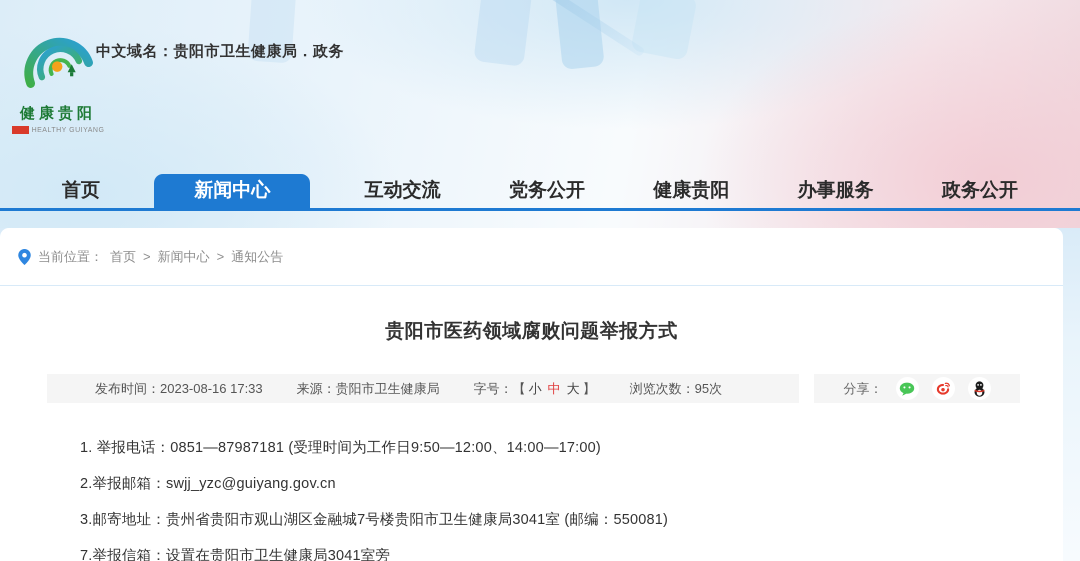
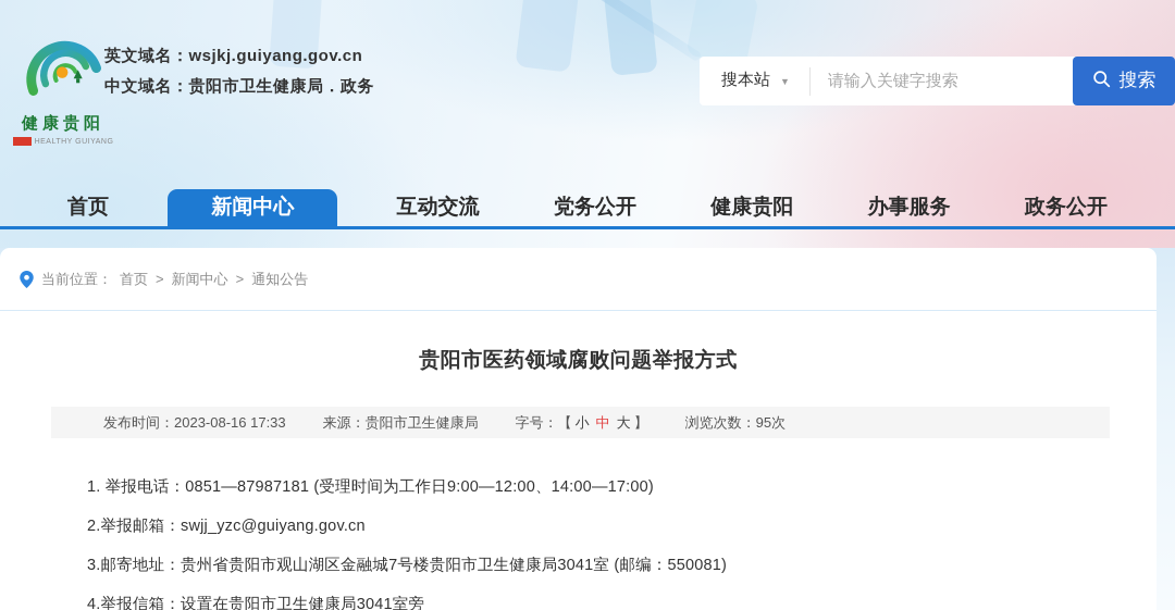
  健康贵阳
+ 英文域名：wsjkj.guiyang.gov.cn
  中文域名：贵阳市卫生健康局．政务
+ 搜本站
+ ▼
+ 请输入关键字搜索
+ 搜索
  首页
  新闻中心
  互动交流
  党务公开
  健康贵阳
  办事服务
  政务公开
  当前位置：
  首页
  >
  新闻中心
  >
  通知公告
  贵阳市医药领域腐败问题举报方式
  发布时间：2023-08-16 17:33
  来源：贵阳市卫生健康局
  字号：【
  小
  中
  大
  】
  浏览次数：95次
- 分享：
- 1. 举报电话：0851—87987181 (受理时间为工作日9:50—12:00、14:00—17:00)
+ 1. 举报电话：0851—87987181 (受理时间为工作日9:00—12:00、14:00—17:00)
  2.举报邮箱：swjj_yzc@guiyang.gov.cn
  3.邮寄地址：贵州省贵阳市观山湖区金融城7号楼贵阳市卫生健康局3041室 (邮编：550081)
- 7.举报信箱：设置在贵阳市卫生健康局3041室旁
+ 4.举报信箱：设置在贵阳市卫生健康局3041室旁
